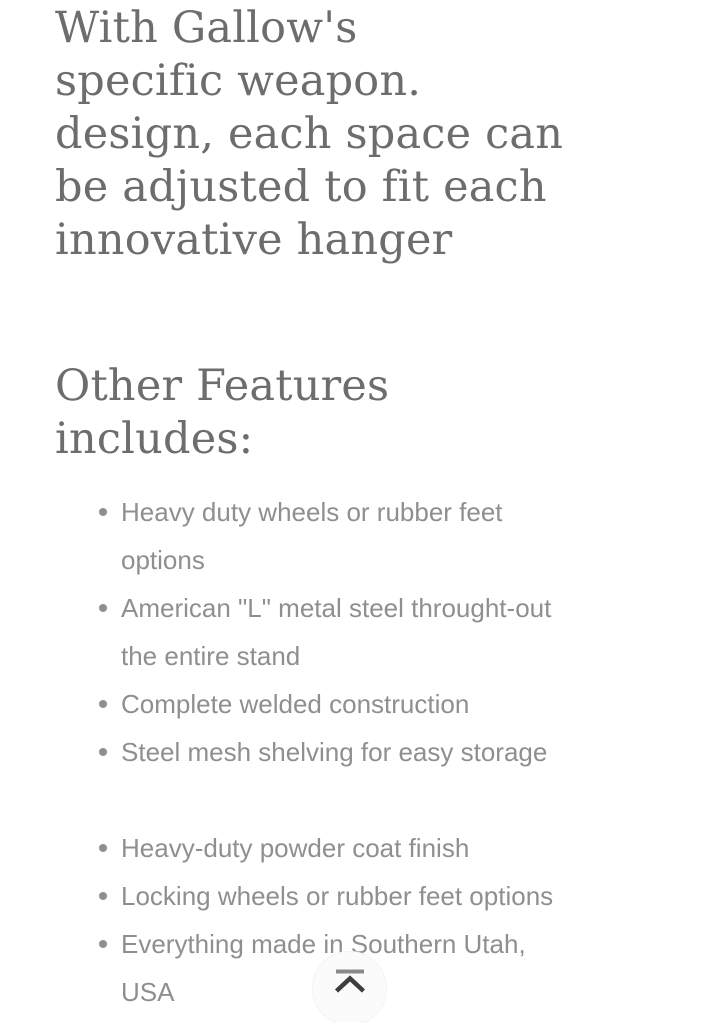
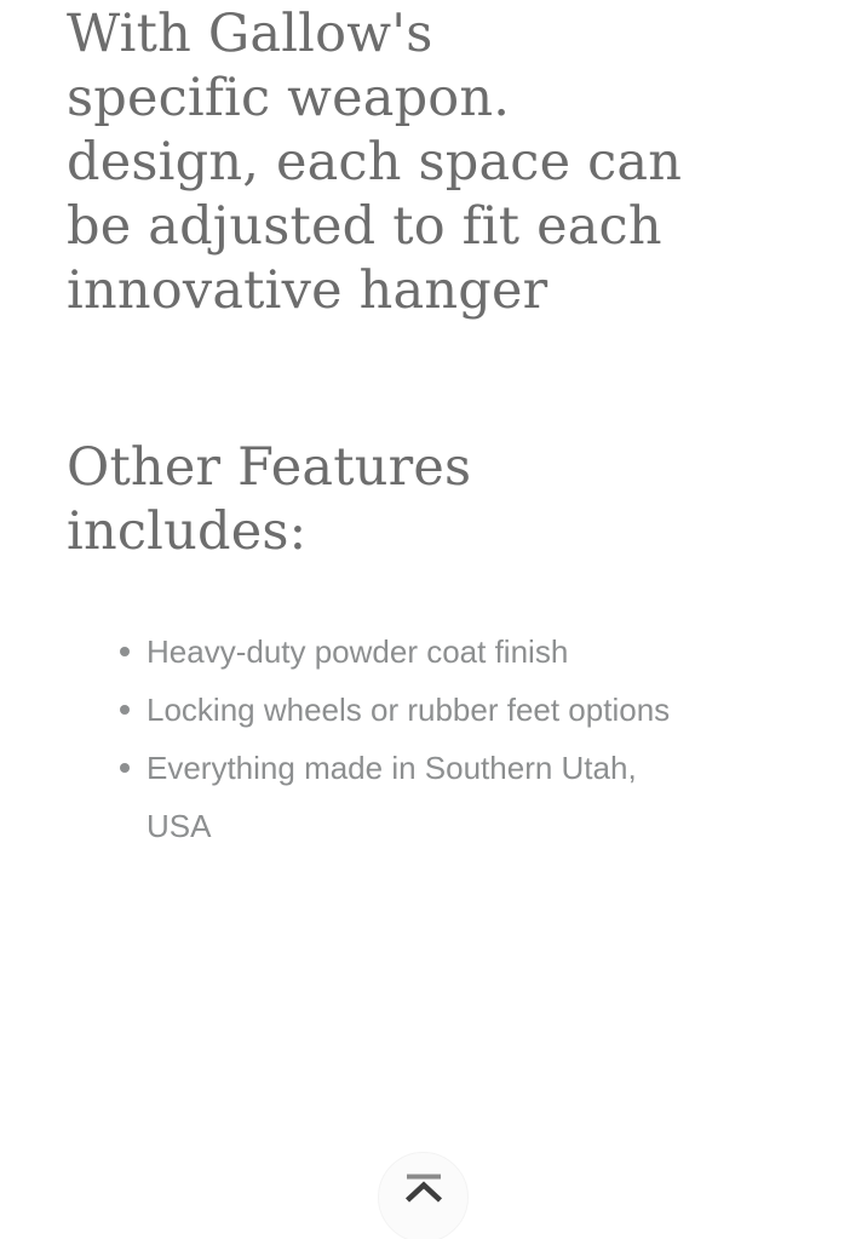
  With Gallow's
  specific weapon.
  design, each space can
  be adjusted to fit each
  innovative hanger
  Other Features
  includes:
- Heavy duty wheels or rubber feet
- options
- American "L" metal steel throught-out
- the entire stand
- Complete welded construction
- Steel mesh shelving for easy storage
  Heavy-duty powder coat finish
  Locking wheels or rubber feet options
  Everything made in Southern Utah,
  USA
